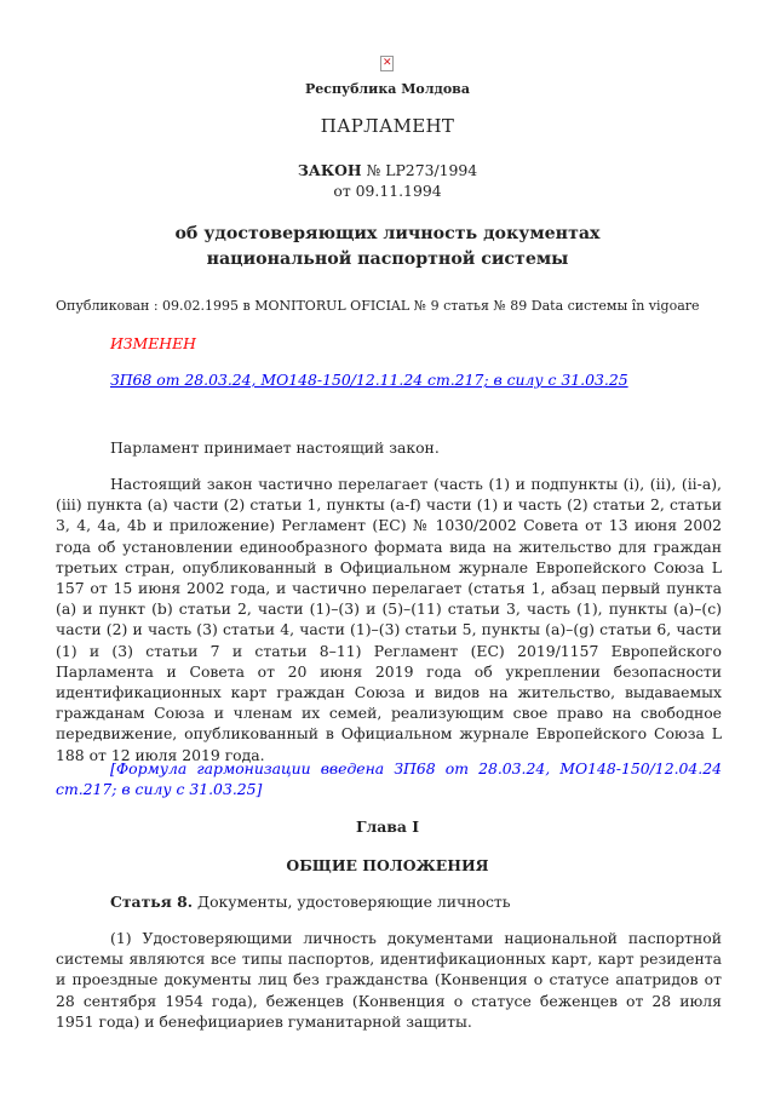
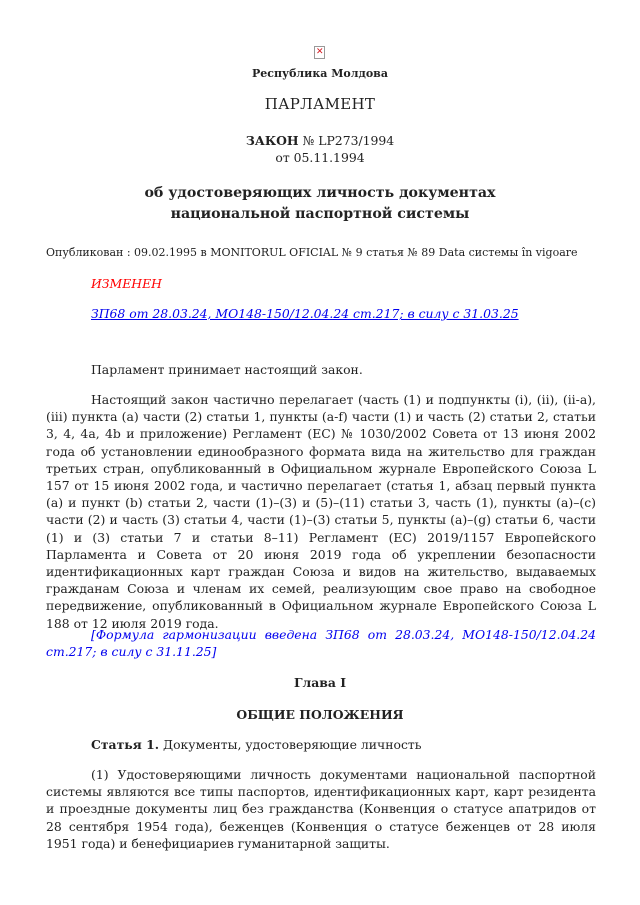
  ✕
  Республика Молдова
  ПАРЛАМЕНТ
  ЗАКОН № LP273/1994
- от 09.11.1994
+ от 05.11.1994
  об удостоверяющих личность документах
  национальной паспортной системы
  Опубликован : 09.02.1995 в MONITORUL OFICIAL № 9 статья № 89 Data системы în vigoare
  ИЗМЕНЕН
- ЗП68 от 28.03.24, MO148-150/12.11.24 ст.217; в силу с 31.03.25
+ ЗП68 от 28.03.24, MO148-150/12.04.24 ст.217; в силу с 31.03.25
  Парламент принимает настоящий закон.
  Настоящий закон частично перелагает (часть (1) и подпункты (i), (ii), (ii-a), (iii) пункта (a) части (2) статьи 1, пункты (a-f) части (1) и часть (2) статьи 2, статьи 3, 4, 4a, 4b и приложение) Регламент (ЕС) № 1030/2002 Совета от 13 июня 2002 года об установлении единообразного формата вида на жительство для граждан третьих стран, опубликованный в Официальном журнале Европейского Союза L 157 от 15 июня 2002 года, и частично перелагает (статья 1, абзац первый пункта (a) и пункт (b) статьи 2, части (1)–(3) и (5)–(11) статьи 3, часть (1), пункты (a)–(c) части (2) и часть (3) статьи 4, части (1)–(3) статьи 5, пункты (a)–(g) статьи 6, части (1) и (3) статьи 7 и статьи 8–11) Регламент (ЕС) 2019/1157 Европейского Парламента и Совета от 20 июня 2019 года об укреплении безопасности идентификационных карт граждан Союза и видов на жительство, выдаваемых гражданам Союза и членам их семей, реализующим свое право на свободное передвижение, опубликованный в Официальном журнале Европейского Союза L 188 от 12 июля 2019 года.
- [Формула гармонизации введена ЗП68 от 28.03.24, MO148-150/12.04.24 ст.217; в силу с 31.03.25]
+ [Формула гармонизации введена ЗП68 от 28.03.24, MO148-150/12.04.24 ст.217; в силу с 31.11.25]
  Глава I
  ОБЩИЕ ПОЛОЖЕНИЯ
- Статья 8. Документы, удостоверяющие личность
+ Статья 1. Документы, удостоверяющие личность
  (1) Удостоверяющими личность документами национальной паспортной системы являются все типы паспортов, идентификационных карт, карт резидента и проездные документы лиц без гражданства (Конвенция о статусе апатридов от 28 сентября 1954 года), беженцев (Конвенция о статусе беженцев от 28 июля 1951 года) и бенефициариев гуманитарной защиты.
